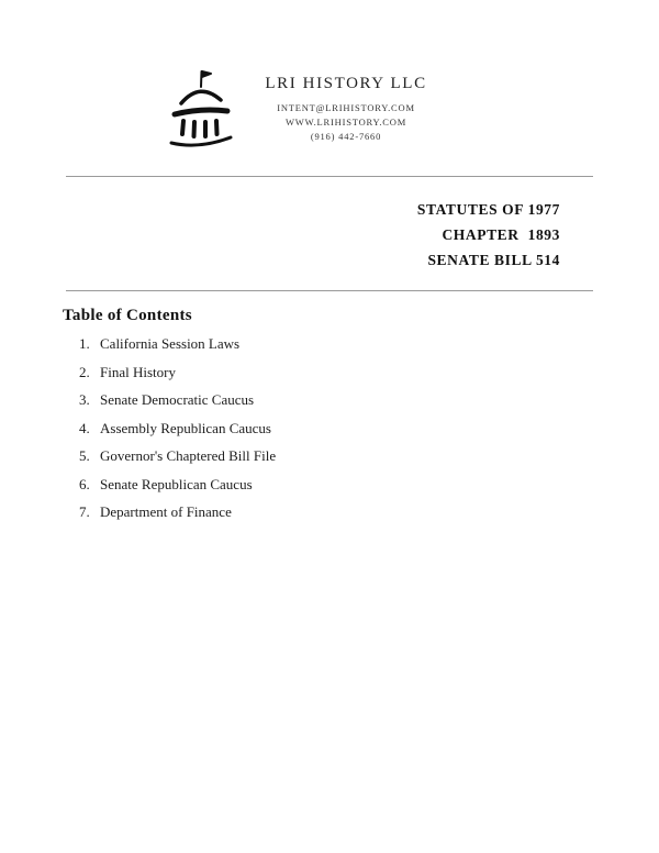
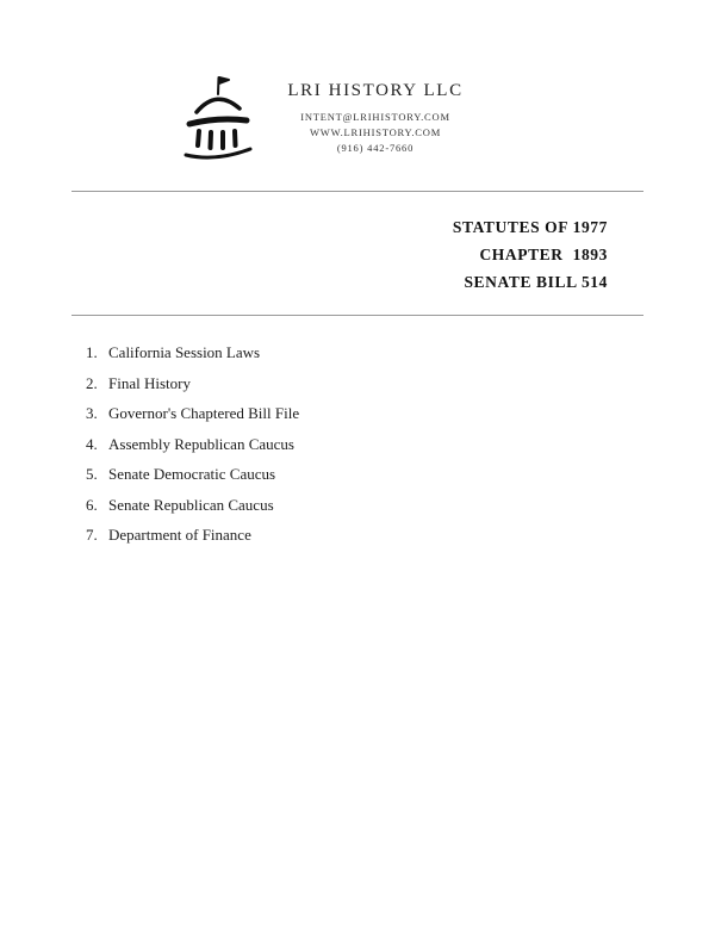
  LRI HISTORY LLC
  INTENT@LRIHISTORY.COM
  WWW.LRIHISTORY.COM
  (916) 442-7660
  STATUTES OF 1977
  CHAPTER 1893
  SENATE BILL 514
- Table of Contents
  California Session Laws
  Final History
- Senate Democratic Caucus
+ Governor's Chaptered Bill File
  Assembly Republican Caucus
- Governor's Chaptered Bill File
+ Senate Democratic Caucus
  Senate Republican Caucus
  Department of Finance
